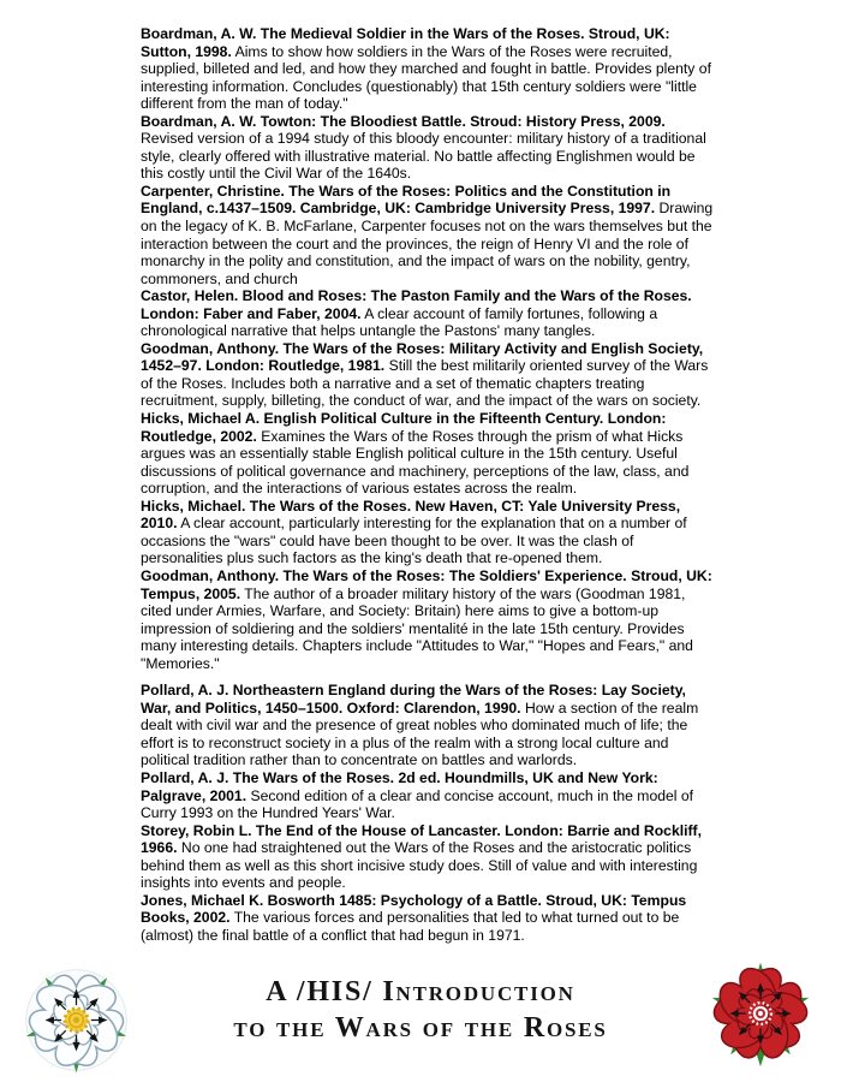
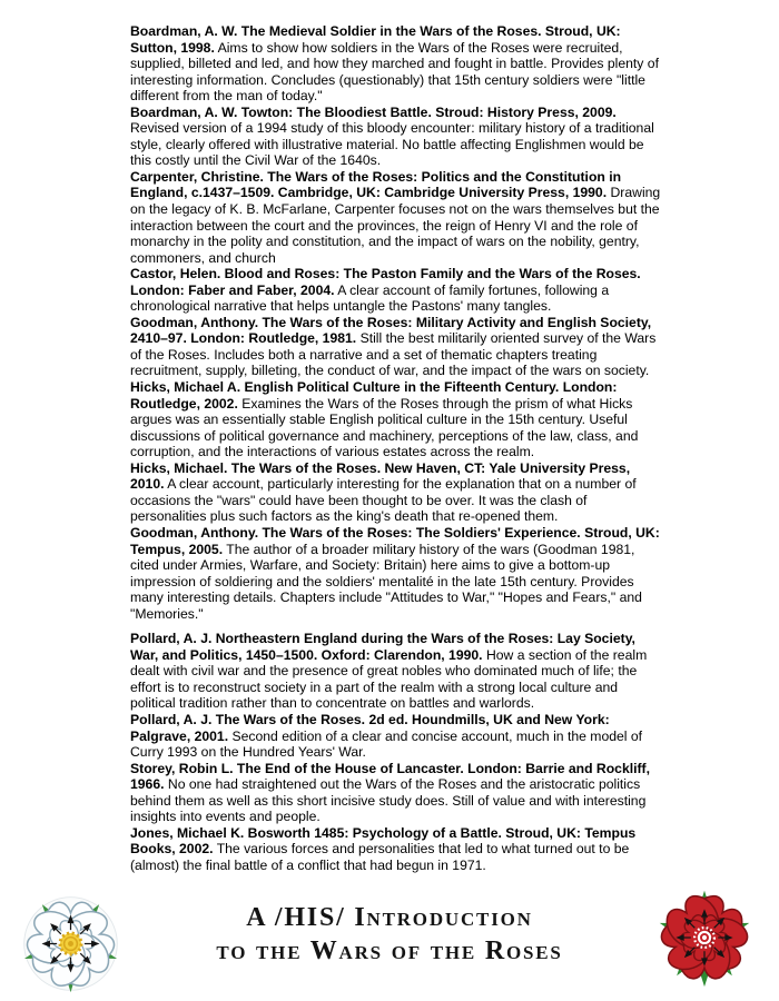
  Boardman, A. W. The Medieval Soldier in the Wars of the Roses. Stroud, UK: Sutton, 1998. Aims to show how soldiers in the Wars of the Roses were recruited, supplied, billeted and led, and how they marched and fought in battle. Provides plenty of interesting information. Concludes (questionably) that 15th century soldiers were "little different from the man of today."
  Boardman, A. W. Towton: The Bloodiest Battle. Stroud: History Press, 2009. Revised version of a 1994 study of this bloody encounter: military history of a traditional style, clearly offered with illustrative material. No battle affecting Englishmen would be this costly until the Civil War of the 1640s.
- Carpenter, Christine. The Wars of the Roses: Politics and the Constitution in England, c.1437–1509. Cambridge, UK: Cambridge University Press, 1997. Drawing on the legacy of K. B. McFarlane, Carpenter focuses not on the wars themselves but the interaction between the court and the provinces, the reign of Henry VI and the role of monarchy in the polity and constitution, and the impact of wars on the nobility, gentry, commoners, and church
+ Carpenter, Christine. The Wars of the Roses: Politics and the Constitution in England, c.1437–1509. Cambridge, UK: Cambridge University Press, 1990. Drawing on the legacy of K. B. McFarlane, Carpenter focuses not on the wars themselves but the interaction between the court and the provinces, the reign of Henry VI and the role of monarchy in the polity and constitution, and the impact of wars on the nobility, gentry, commoners, and church
  Castor, Helen. Blood and Roses: The Paston Family and the Wars of the Roses. London: Faber and Faber, 2004. A clear account of family fortunes, following a chronological narrative that helps untangle the Pastons' many tangles.
- Goodman, Anthony. The Wars of the Roses: Military Activity and English Society, 1452–97. London: Routledge, 1981. Still the best militarily oriented survey of the Wars of the Roses. Includes both a narrative and a set of thematic chapters treating recruitment, supply, billeting, the conduct of war, and the impact of the wars on society.
+ Goodman, Anthony. The Wars of the Roses: Military Activity and English Society, 2410–97. London: Routledge, 1981. Still the best militarily oriented survey of the Wars of the Roses. Includes both a narrative and a set of thematic chapters treating recruitment, supply, billeting, the conduct of war, and the impact of the wars on society.
  Hicks, Michael A. English Political Culture in the Fifteenth Century. London: Routledge, 2002. Examines the Wars of the Roses through the prism of what Hicks argues was an essentially stable English political culture in the 15th century. Useful discussions of political governance and machinery, perceptions of the law, class, and corruption, and the interactions of various estates across the realm.
  Hicks, Michael. The Wars of the Roses. New Haven, CT: Yale University Press, 2010. A clear account, particularly interesting for the explanation that on a number of occasions the "wars" could have been thought to be over. It was the clash of personalities plus such factors as the king's death that re-opened them.
  Goodman, Anthony. The Wars of the Roses: The Soldiers' Experience. Stroud, UK: Tempus, 2005. The author of a broader military history of the wars (Goodman 1981, cited under Armies, Warfare, and Society: Britain) here aims to give a bottom-up impression of soldiering and the soldiers' mentalité in the late 15th century. Provides many interesting details. Chapters include "Attitudes to War," "Hopes and Fears," and "Memories."
- Pollard, A. J. Northeastern England during the Wars of the Roses: Lay Society, War, and Politics, 1450–1500. Oxford: Clarendon, 1990. How a section of the realm dealt with civil war and the presence of great nobles who dominated much of life; the effort is to reconstruct society in a plus of the realm with a strong local culture and political tradition rather than to concentrate on battles and warlords.
+ Pollard, A. J. Northeastern England during the Wars of the Roses: Lay Society, War, and Politics, 1450–1500. Oxford: Clarendon, 1990. How a section of the realm dealt with civil war and the presence of great nobles who dominated much of life; the effort is to reconstruct society in a part of the realm with a strong local culture and political tradition rather than to concentrate on battles and warlords.
  Pollard, A. J. The Wars of the Roses. 2d ed. Houndmills, UK and New York: Palgrave, 2001. Second edition of a clear and concise account, much in the model of Curry 1993 on the Hundred Years' War.
  Storey, Robin L. The End of the House of Lancaster. London: Barrie and Rockliff, 1966. No one had straightened out the Wars of the Roses and the aristocratic politics behind them as well as this short incisive study does. Still of value and with interesting insights into events and people.
  Jones, Michael K. Bosworth 1485: Psychology of a Battle. Stroud, UK: Tempus Books, 2002. The various forces and personalities that led to what turned out to be (almost) the final battle of a conflict that had begun in 1971.
  A /HIS/ Introduction
  to the Wars of the Roses
